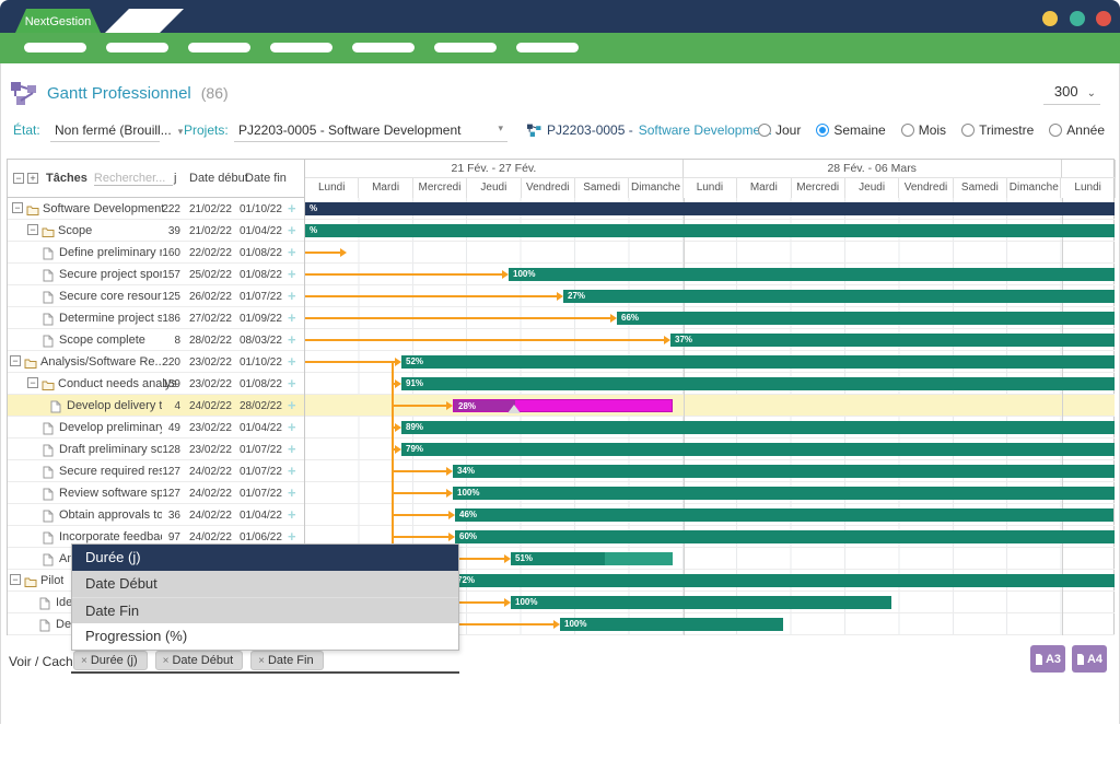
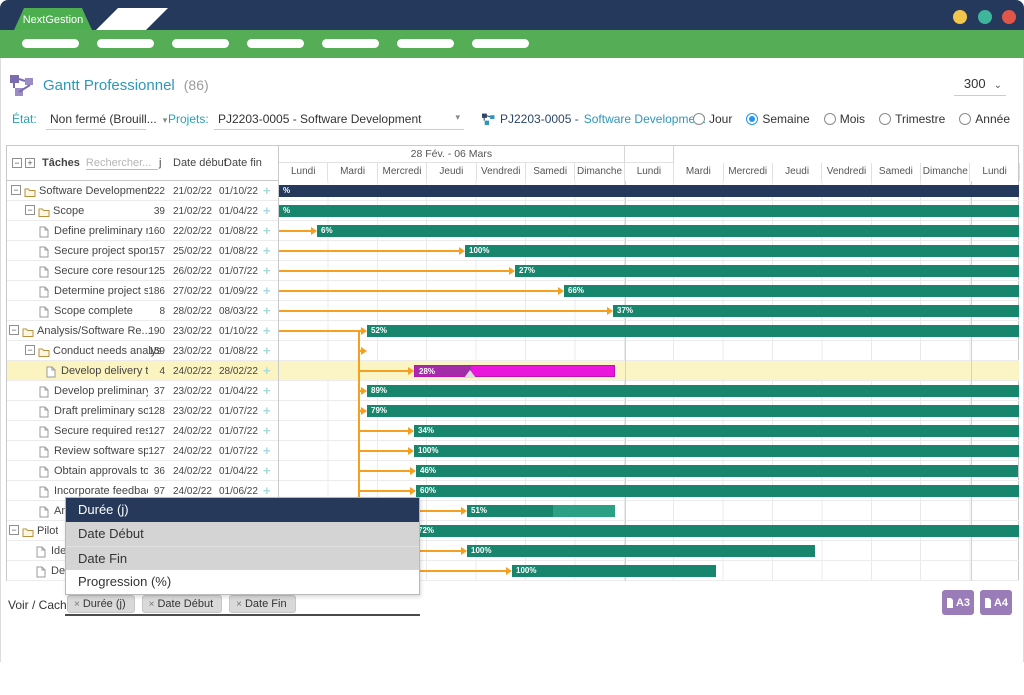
  NextGestion
  Gantt Professionnel
  (86)
  300 ⌄
  État:
  Non fermé (Brouill... ▾
  Projets:
  PJ2203-0005 - Software Development
  ▾
  PJ2203-0005 -
  Software Developme
  Jour
  Semaine
  Mois
  Trimestre
  Année
  −
  +
  Tâches
  Rechercher...
  j
  Date début
  Date fin
- 21 Fév. - 27 Fév.
  28 Fév. - 06 Mars
  Lundi
  Mardi
  Mercredi
  Jeudi
  Vendredi
  Samedi
  Dimanche
  Lundi
  Mardi
  Mercredi
  Jeudi
  Vendredi
  Samedi
  Dimanche
  Lundi
  −
  Software Development
  222
  21/02/22
  01/10/22
  +
  −
  Scope
  39
  21/02/22
  01/04/22
  +
  Define preliminary r
  160
  22/02/22
  01/08/22
  +
  Secure project spo
  157
  25/02/22
  01/08/22
  +
  Secure core resour
  125
  26/02/22
  01/07/22
  +
  Determine project s
  186
  27/02/22
  01/09/22
  +
  Scope complete
  8
  28/02/22
  08/03/22
  +
  −
  Analysis/Software Re...
- 220
+ 190
  23/02/22
  01/10/22
  +
  −
  Conduct needs analys
  159
  23/02/22
  01/08/22
  +
  Develop delivery t
  4
  24/02/22
  28/02/22
  +
  Develop preliminar
- 49
+ 37
  23/02/22
  01/04/22
  +
  Draft preliminary so
  128
  23/02/22
  01/07/22
  +
  Secure required res
  127
  24/02/22
  01/07/22
  +
  Review software sp
  127
  24/02/22
  01/07/22
  +
  Obtain approvals to
  36
  24/02/22
  01/04/22
  +
  Incorporate feedba
  97
  24/02/22
  01/06/22
  +
  −
  Pilot
  %
  %
+ 6%
  100%
  27%
  66%
  37%
  52%
- 91%
  28%
  89%
  79%
  34%
  100%
  46%
  60%
  51%
  72%
  100%
  100%
  Durée (j)
  Date Début
  Date Fin
  Progression (%)
  Voir / Cach
  ×
  Durée (j)
  ×
  Date Début
  ×
  Date Fin
  A3
  A4
